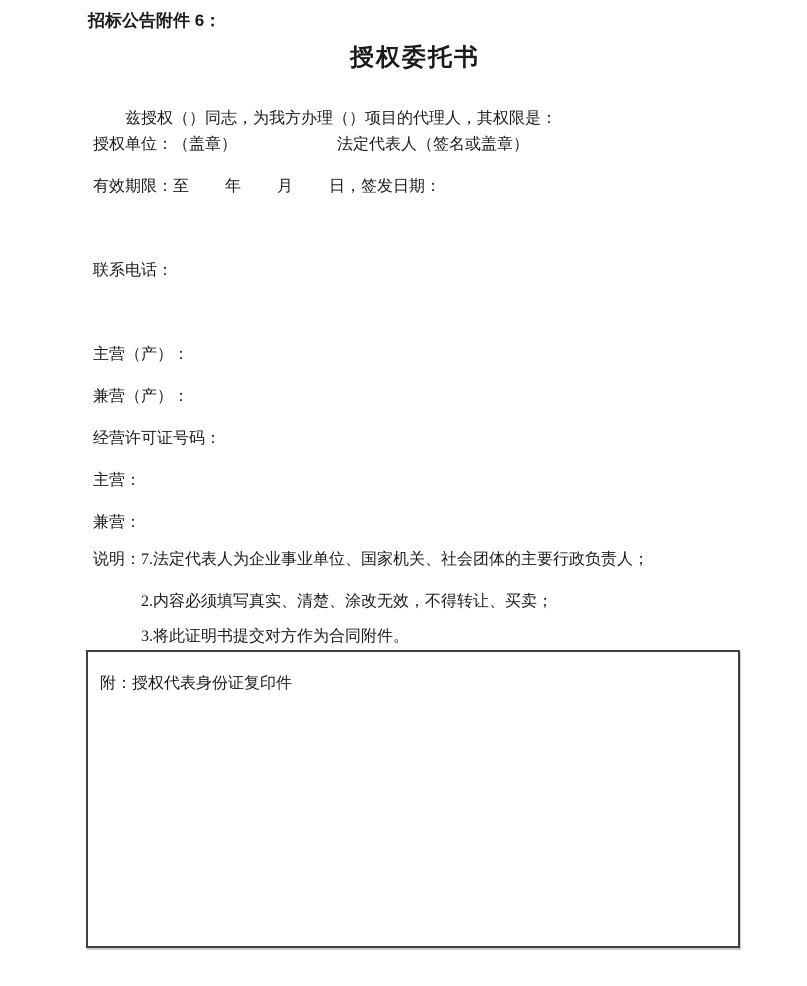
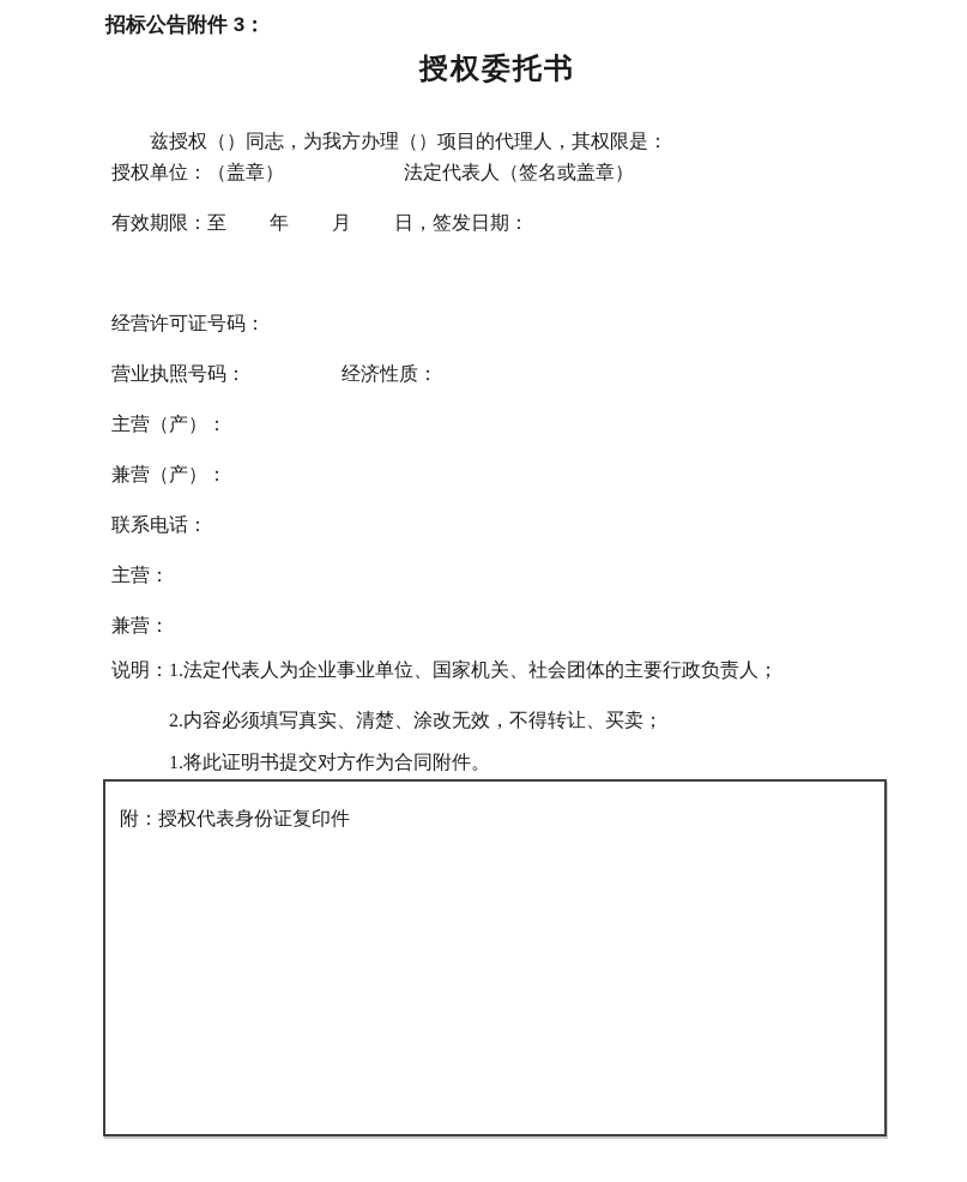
- 招标公告附件 6：
+ 招标公告附件 3：
  授权委托书
  兹授权（）同志，为我方办理（）项目的代理人，其权限是：
  授权单位：（盖章） 法定代表人（签名或盖章）
  有效期限：至 年 月 日，签发日期：
- 联系电话：
+ 经营许可证号码：
+ 营业执照号码： 经济性质：
  主营（产）：
  兼营（产）：
- 经营许可证号码：
+ 联系电话：
  主营：
  兼营：
- 说明：7.法定代表人为企业事业单位、国家机关、社会团体的主要行政负责人；
+ 说明：1.法定代表人为企业事业单位、国家机关、社会团体的主要行政负责人；
  2.内容必须填写真实、清楚、涂改无效，不得转让、买卖；
- 3.将此证明书提交对方作为合同附件。
+ 1.将此证明书提交对方作为合同附件。
  附：授权代表身份证复印件
